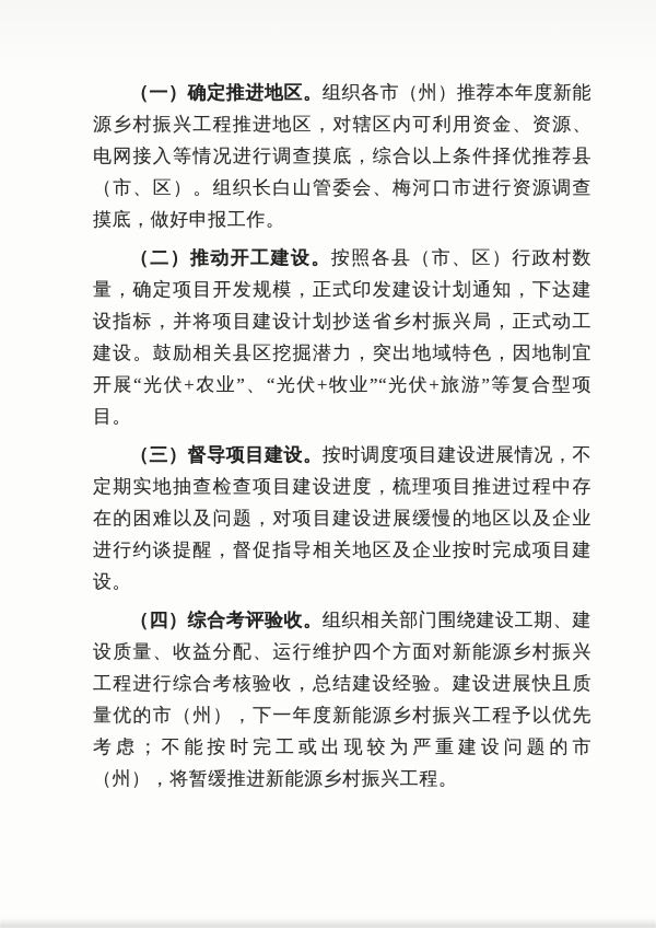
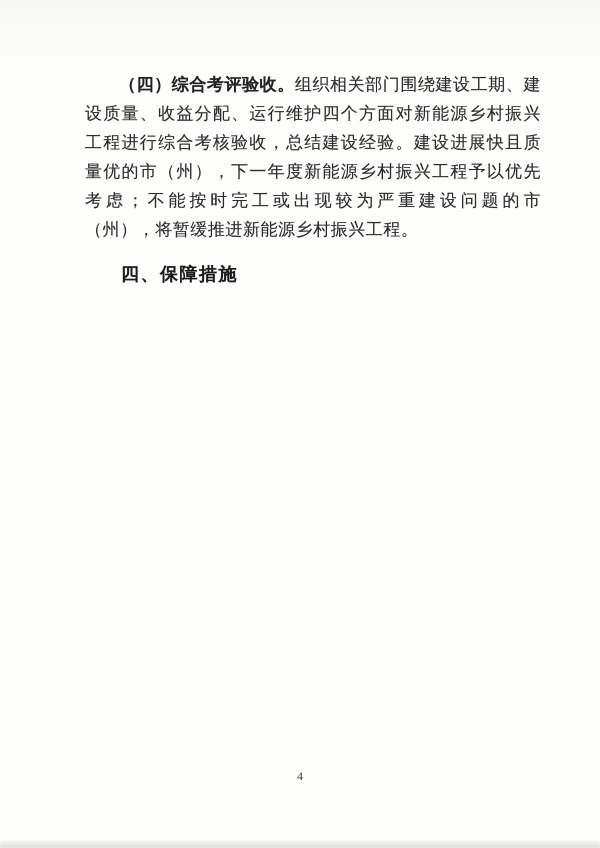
- （一）确定推进地区。组织各市（州）推荐本年度新能源乡村振兴工程推进地区，对辖区内可利用资金、资源、电网接入等情况进行调查摸底，综合以上条件择优推荐县（市、区）。组织长白山管委会、梅河口市进行资源调查摸底，做好申报工作。
- （二）推动开工建设。按照各县（市、区）行政村数量，确定项目开发规模，正式印发建设计划通知，下达建设指标，并将项目建设计划抄送省乡村振兴局，正式动工建设。鼓励相关县区挖掘潜力，突出地域特色，因地制宜开展“光伏+农业”、“光伏+牧业”“光伏+旅游”等复合型项目。
- （三）督导项目建设。按时调度项目建设进展情况，不定期实地抽查检查项目建设进度，梳理项目推进过程中存在的困难以及问题，对项目建设进展缓慢的地区以及企业进行约谈提醒，督促指导相关地区及企业按时完成项目建设。
  （四）综合考评验收。组织相关部门围绕建设工期、建设质量、收益分配、运行维护四个方面对新能源乡村振兴工程进行综合考核验收，总结建设经验。建设进展快且质量优的市（州），下一年度新能源乡村振兴工程予以优先考虑；不能按时完工或出现较为严重建设问题的市（州），将暂缓推进新能源乡村振兴工程。
+ 四、保障措施
+ 4
